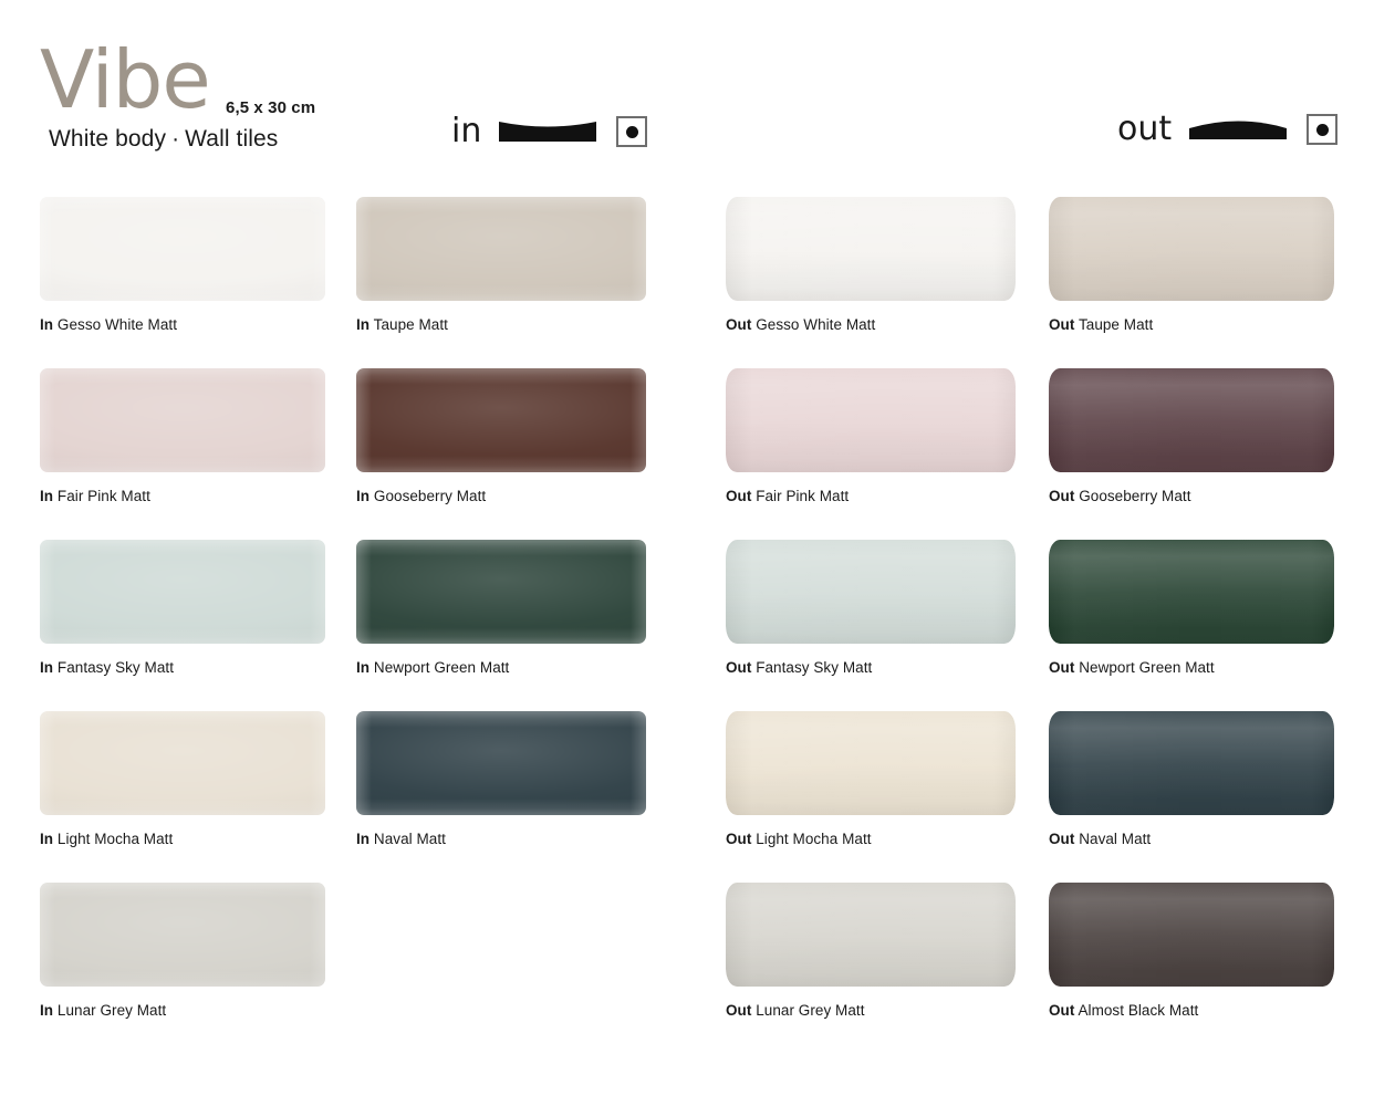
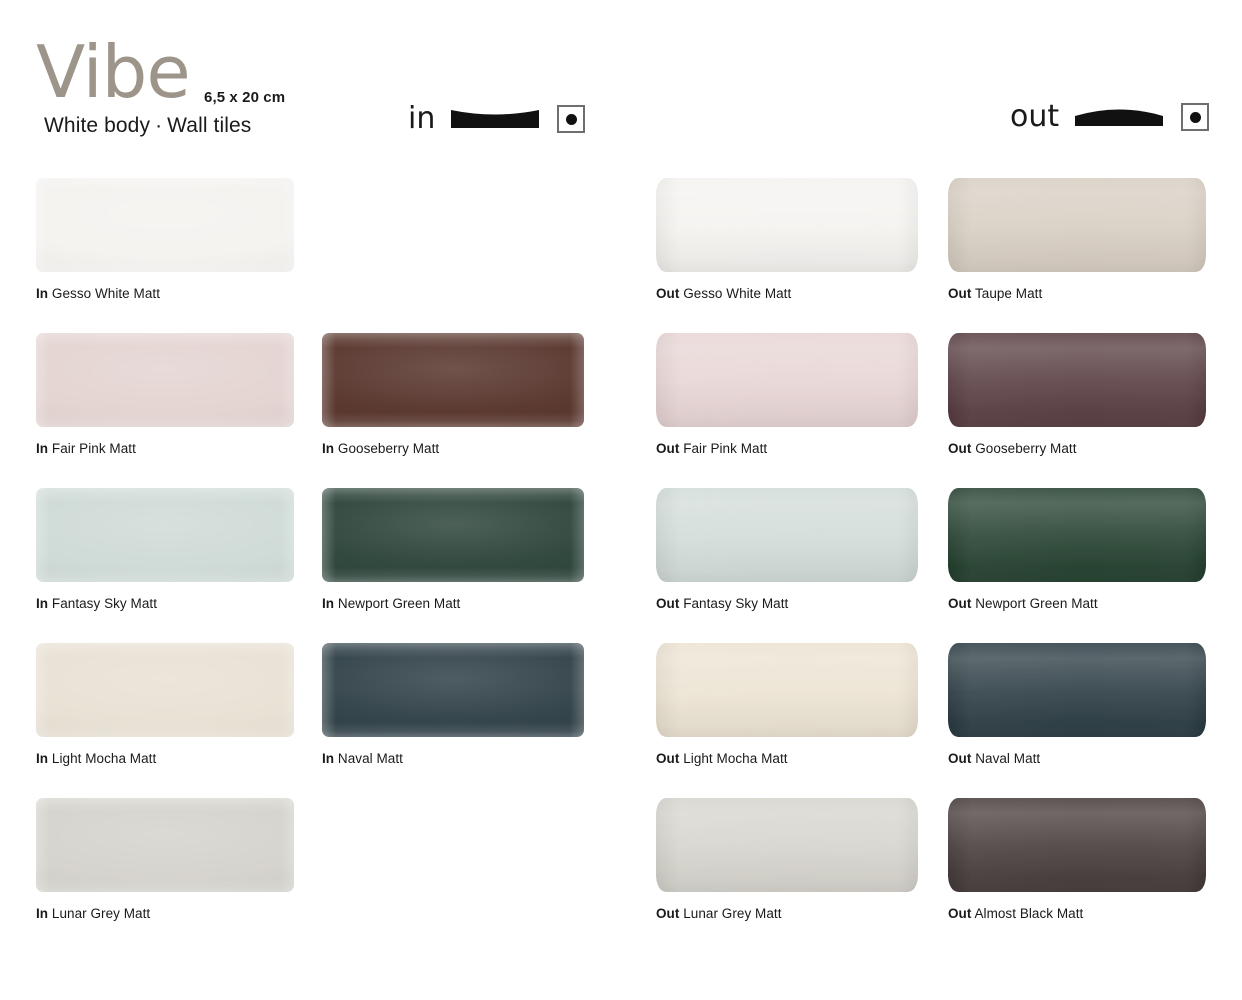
  Vibe
- 6,5 x 30 cm
+ 6,5 x 20 cm
  White body · Wall tiles
  in
  out
  In Gesso White Matt
- In Taupe Matt
  Out Gesso White Matt
  Out Taupe Matt
  In Fair Pink Matt
  In Gooseberry Matt
  Out Fair Pink Matt
  Out Gooseberry Matt
  In Fantasy Sky Matt
  In Newport Green Matt
  Out Fantasy Sky Matt
  Out Newport Green Matt
  In Light Mocha Matt
  In Naval Matt
  Out Light Mocha Matt
  Out Naval Matt
  In Lunar Grey Matt
  Out Lunar Grey Matt
  Out Almost Black Matt
